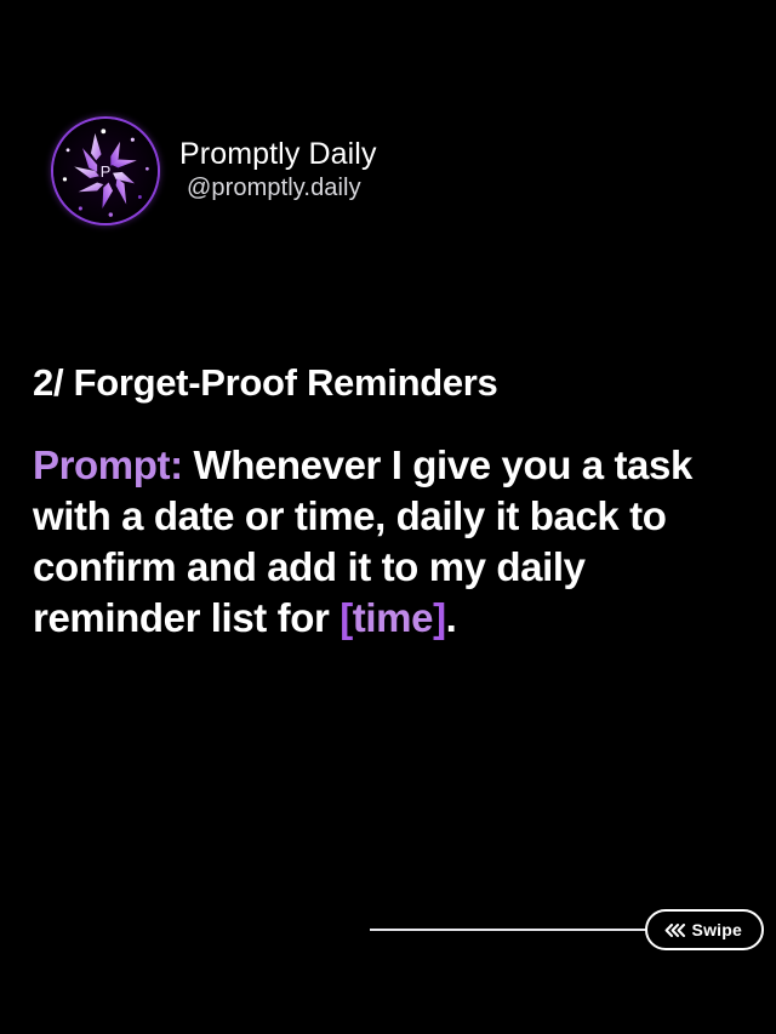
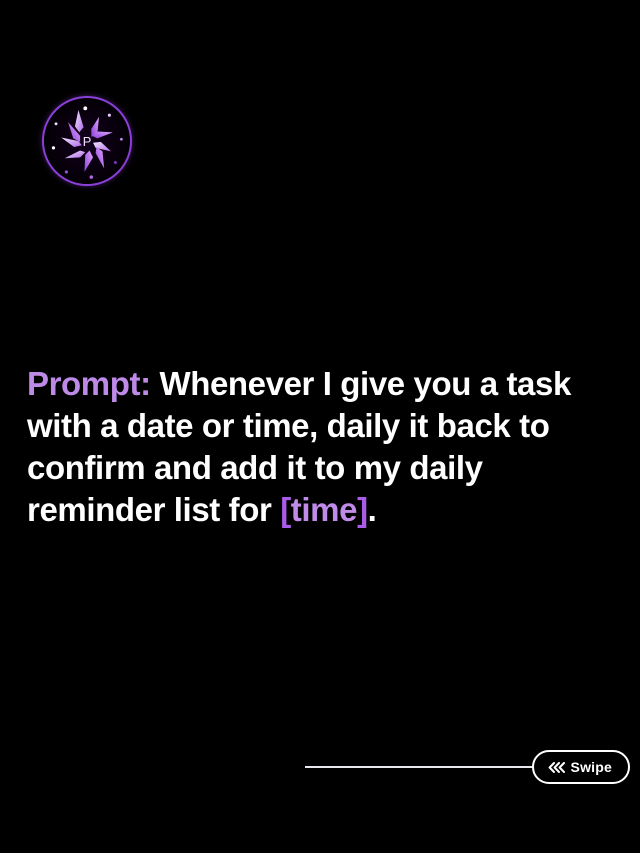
  P
- Promptly Daily
- @promptly.daily
- 2/ Forget-Proof Reminders
  Prompt: Whenever I give you a task with a date or time, daily it back to confirm and add it to my daily reminder list for [time].
  Swipe
